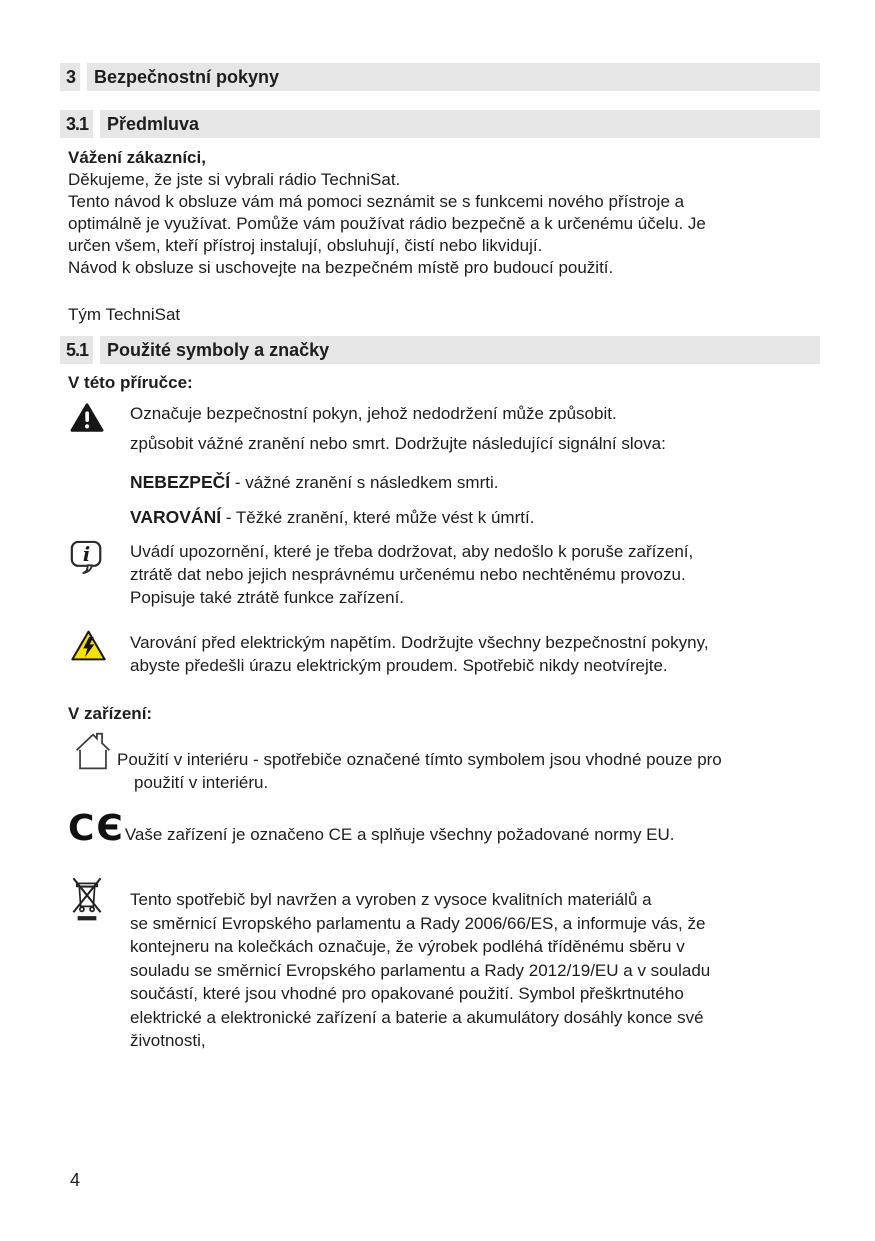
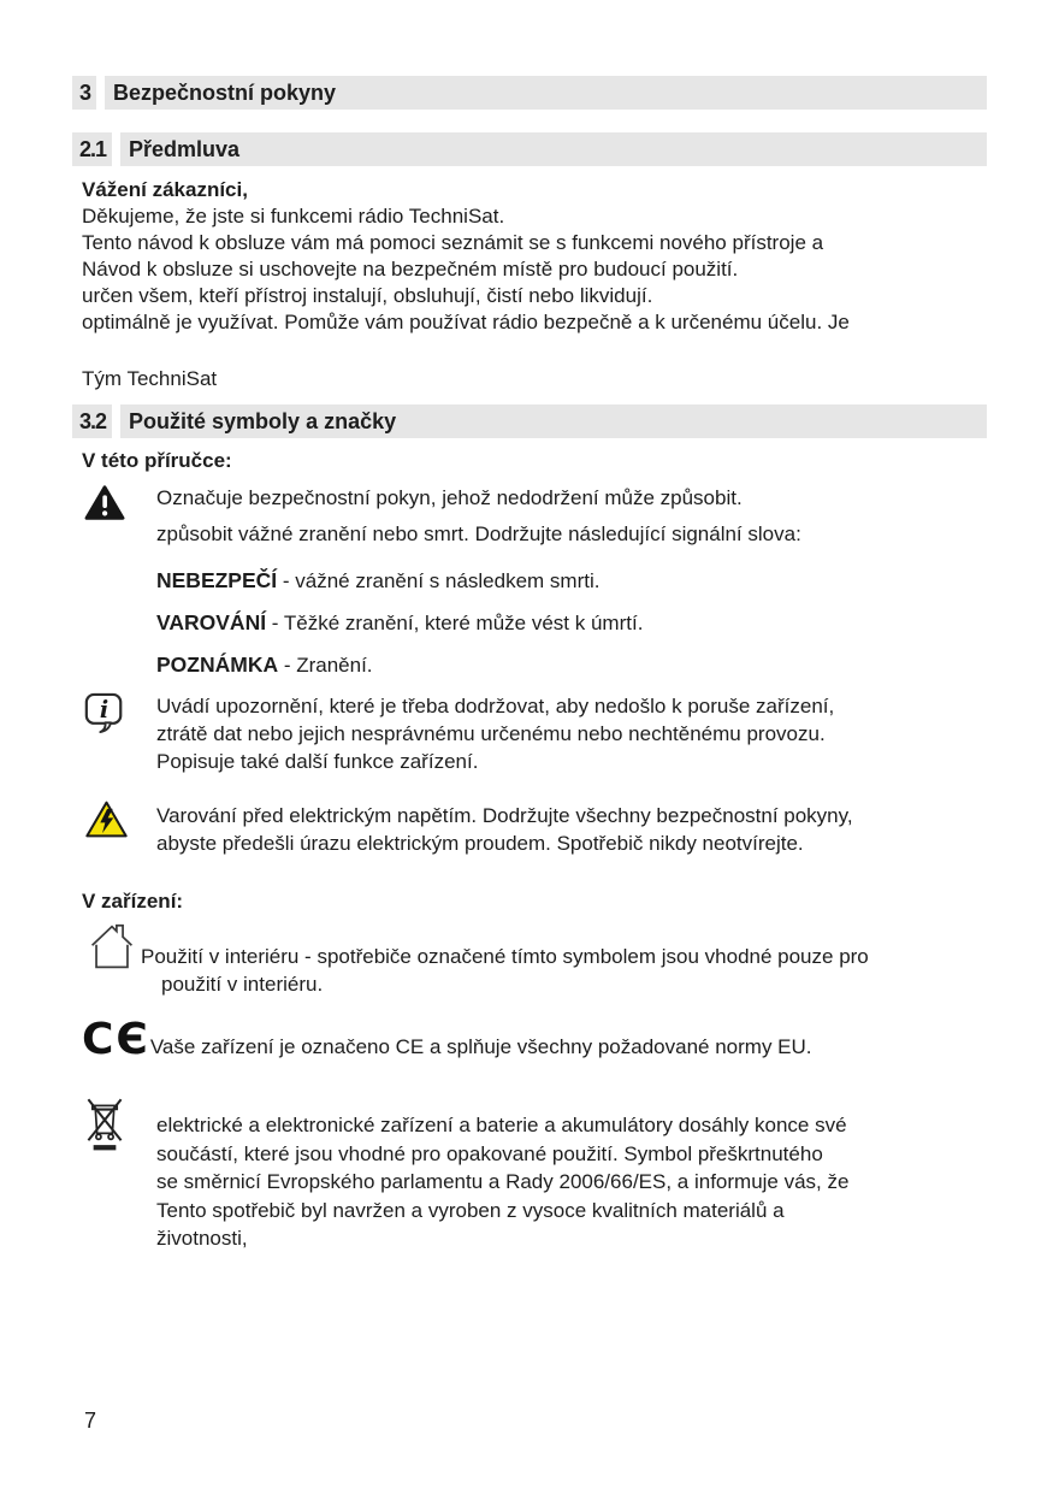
  3
  Bezpečnostní pokyny
- 3.1
+ 2.1
  Předmluva
  Vážení zákazníci,
- Děkujeme, že jste si vybrali rádio TechniSat.
+ Děkujeme, že jste si funkcemi rádio TechniSat.
  Tento návod k obsluze vám má pomoci seznámit se s funkcemi nového přístroje a
- optimálně je využívat. Pomůže vám používat rádio bezpečně a k určenému účelu. Je
+ Návod k obsluze si uschovejte na bezpečném místě pro budoucí použití.
  určen všem, kteří přístroj instalují, obsluhují, čistí nebo likvidují.
- Návod k obsluze si uschovejte na bezpečném místě pro budoucí použití.
+ optimálně je využívat. Pomůže vám používat rádio bezpečně a k určenému účelu. Je
  Tým TechniSat
- 5.1
+ 3.2
  Použité symboly a značky
  V této příručce:
  Označuje bezpečnostní pokyn, jehož nedodržení může způsobit.
  způsobit vážné zranění nebo smrt. Dodržujte následující signální slova:
  NEBEZPEČÍ - vážné zranění s následkem smrti.
  VAROVÁNÍ - Těžké zranění, které může vést k úmrtí.
+ POZNÁMKA - Zranění.
  i
  Uvádí upozornění, které je třeba dodržovat, aby nedošlo k poruše zařízení,
  ztrátě dat nebo jejich nesprávnému určenému nebo nechtěnému provozu.
- Popisuje také ztrátě funkce zařízení.
+ Popisuje také další funkce zařízení.
  Varování před elektrickým napětím. Dodržujte všechny bezpečnostní pokyny,
  abyste předešli úrazu elektrickým proudem. Spotřebič nikdy neotvírejte.
  V zařízení:
  Použití v interiéru - spotřebiče označené tímto symbolem jsou vhodné pouze pro
  použití v interiéru.
  CЄ
  Vaše zařízení je označeno CE a splňuje všechny požadované normy EU.
- Tento spotřebič byl navržen a vyroben z vysoce kvalitních materiálů a
+ elektrické a elektronické zařízení a baterie a akumulátory dosáhly konce své
- se směrnicí Evropského parlamentu a Rady 2006/66/ES, a informuje vás, že
+ součástí, které jsou vhodné pro opakované použití. Symbol přeškrtnutého
- kontejneru na kolečkách označuje, že výrobek podléhá tříděnému sběru v
- souladu se směrnicí Evropského parlamentu a Rady 2012/19/EU a v souladu
- součástí, které jsou vhodné pro opakované použití. Symbol přeškrtnutého
+ se směrnicí Evropského parlamentu a Rady 2006/66/ES, a informuje vás, že
- elektrické a elektronické zařízení a baterie a akumulátory dosáhly konce své
+ Tento spotřebič byl navržen a vyroben z vysoce kvalitních materiálů a
  životnosti,
- 4
+ 7
